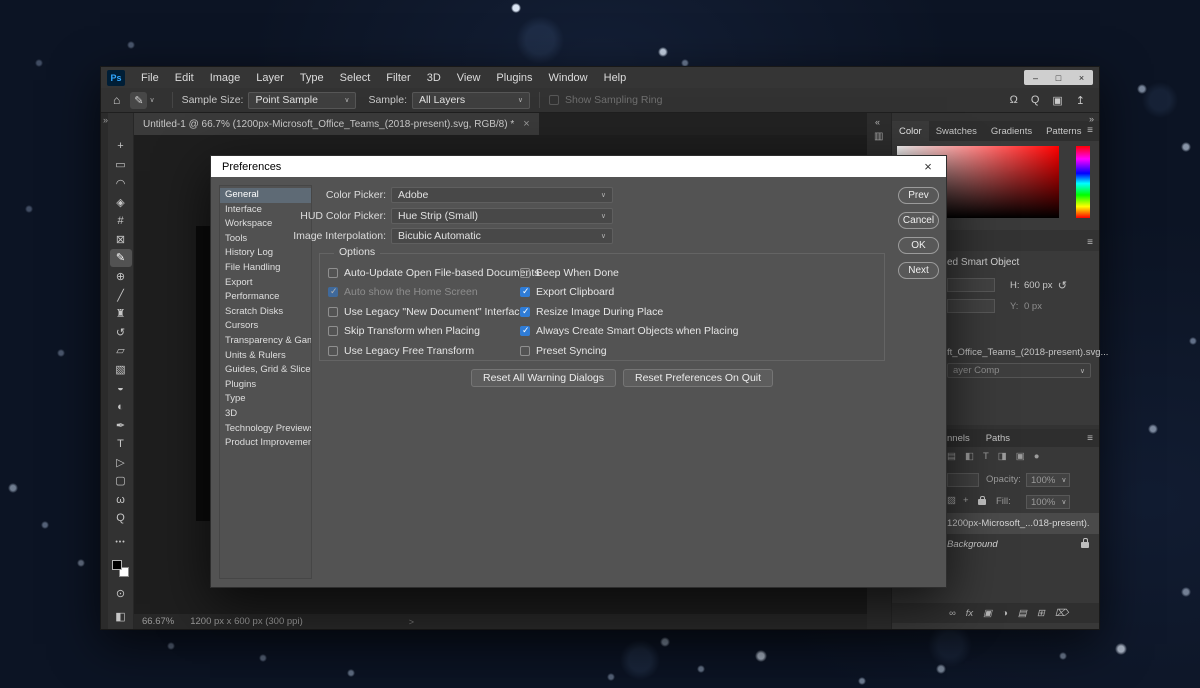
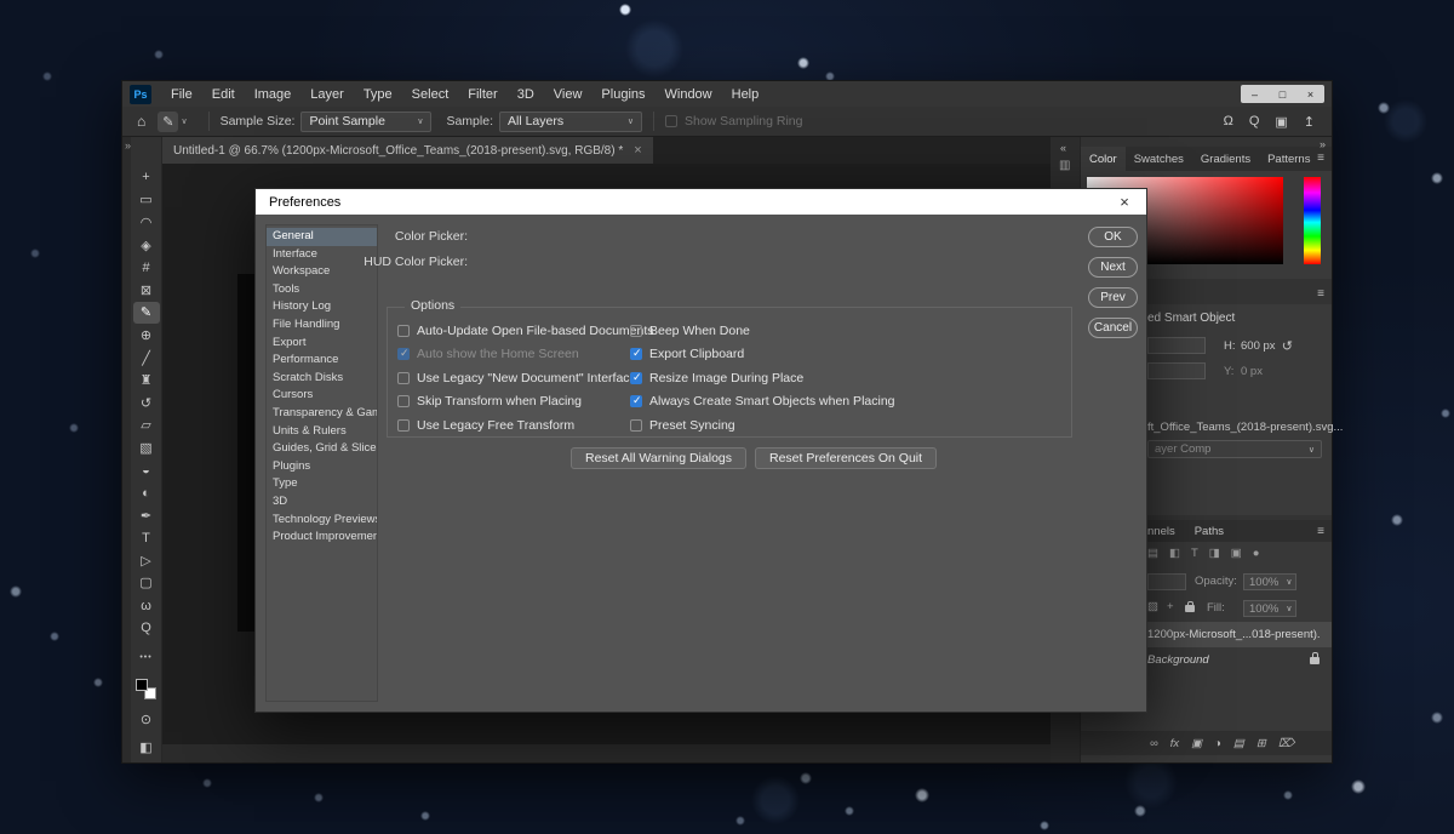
  Ps
  File
  Edit
  Image
  Layer
  Type
  Select
  Filter
  3D
  View
  Plugins
  Window
  Help
  –
  □
  ×
  ⌂
  ✎
  Sample Size:
  Point Sample
  Sample:
  All Layers
  Show Sampling Ring
  Ω
  Q
  ▣
  ↥
  »
  +
  ▭
  ◠
  ◈
  #
  ⊠
  ✎
  ⊕
  ╱
  ♜
  ↺
  ▱
  ▧
  ◒
  ◐
  ✒
  T
  ▷
  ▢
  ω
  Q
  ⊙
  ◧
  Untitled-1 @ 66.7% (1200px-Microsoft_Office_Teams_(2018-present).svg, RGB/8) *
  ×
- 66.67%
- 1200 px x 600 px (300 ppi)
- >
  «
  ▥
  »
  Color
  Swatches
  Gradients
  Patterns
  ≡
  ≡
  ed Smart Object
  H:
  600 px
  ↺
  Y:
  0 px
  ft_Office_Teams_(2018-present).svg...
  ayer Comp
  nnels
  Paths
  ≡
  ▤
  ◧
  T
  ◨
  ▣
  ●
  Opacity:
  100%
  ▨
  +
  Fill:
  100%
  1200px-Microsoft_...018-present).
  Background
  ∞
  fx
  ▣
  ◑
  ▤
  ⊞
  ⌦
  Preferences
  ×
  General
  Interface
  Workspace
  Tools
  History Log
  File Handling
  Export
  Performance
  Scratch Disks
  Cursors
  Transparency & Gam
  Units & Rulers
  Guides, Grid & Slice
  Plugins
  Type
  3D
  Technology Preview
  Product Improvemen
  Color Picker:
- Adobe
  HUD Color Picker:
- Hue Strip (Small)
- Image Interpolation:
- Bicubic Automatic
  Options
  Auto-Update Open File-based Documents
  Auto show the Home Screen
  Use Legacy "New Document" Interfac
  Skip Transform when Placing
  Use Legacy Free Transform
  Beep When Done
  Export Clipboard
  Resize Image During Place
  Always Create Smart Objects when Placing
  Preset Syncing
  Reset All Warning Dialogs
  Reset Preferences On Quit
- Prev
+ OK
- Cancel
+ Next
- OK
+ Prev
- Next
+ Cancel
